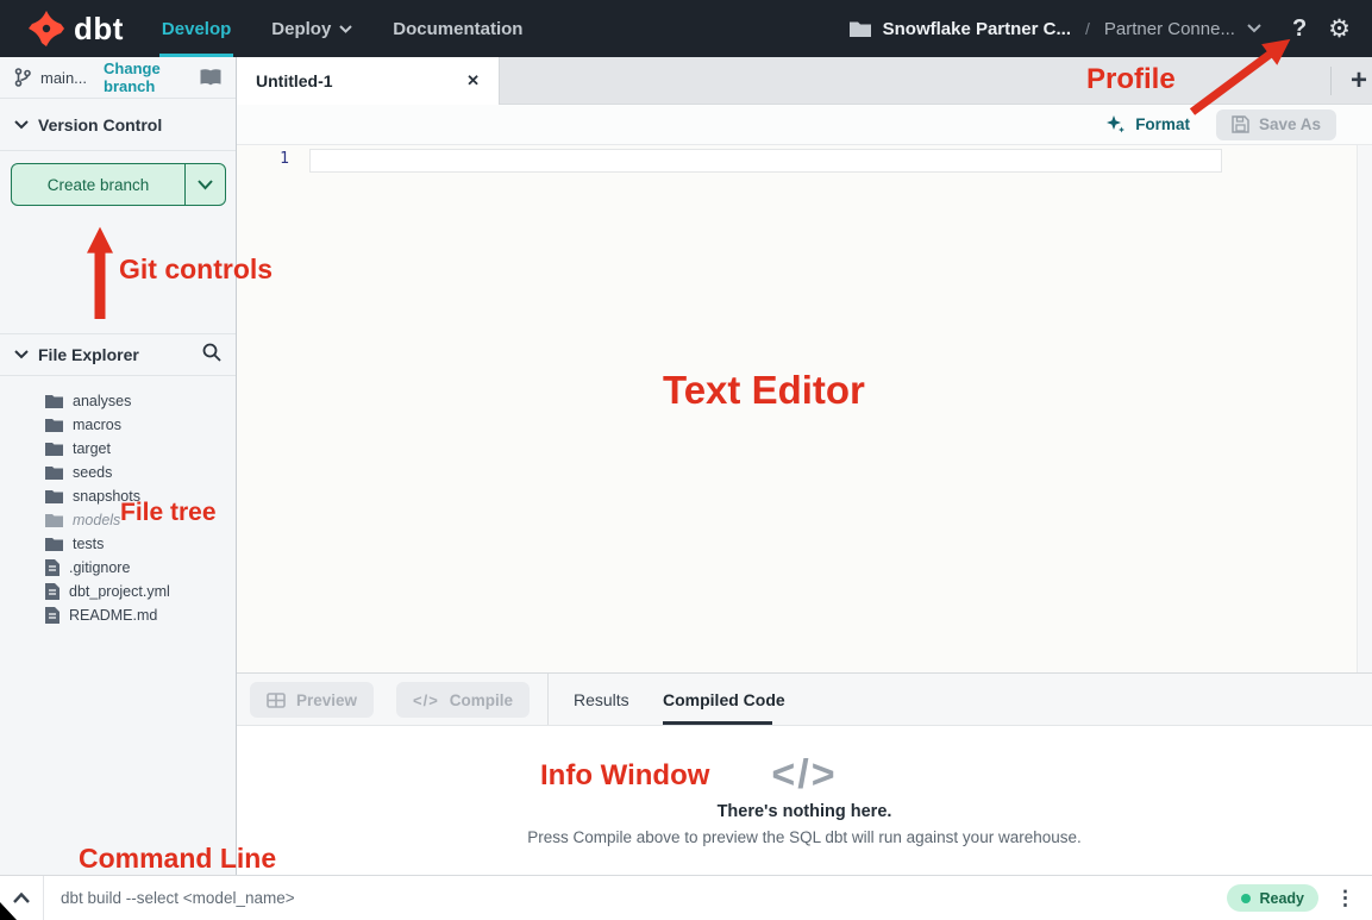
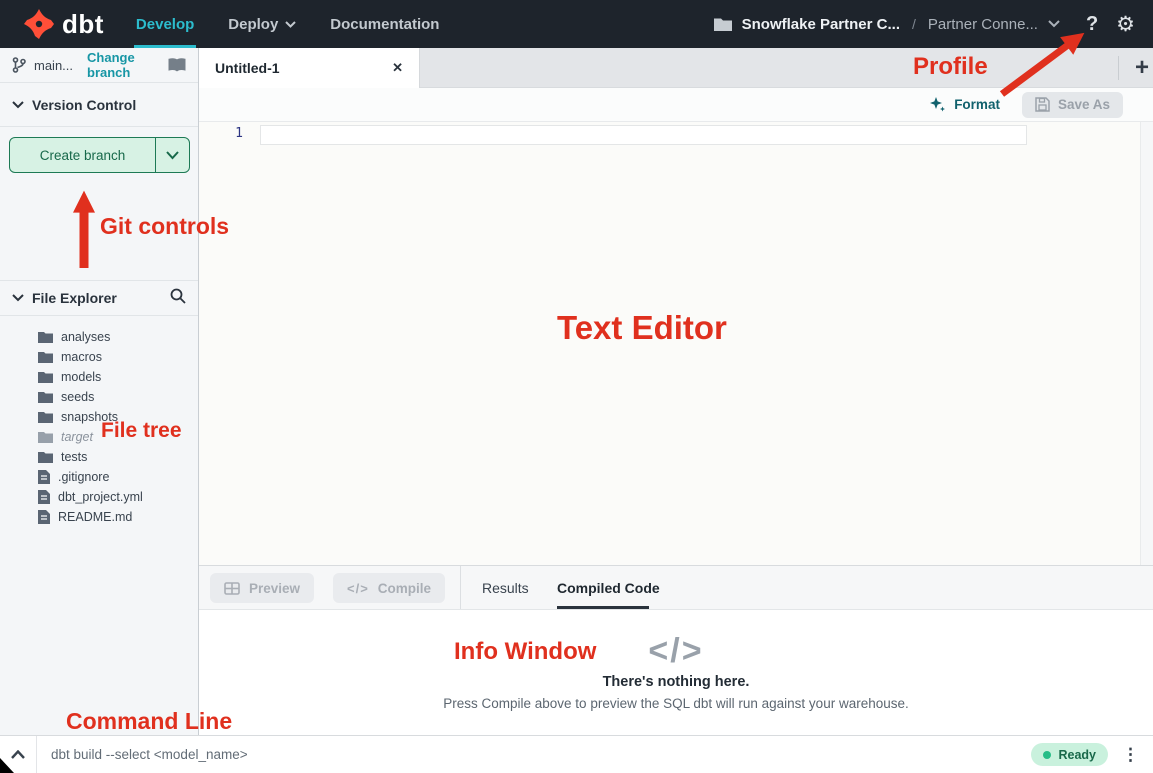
  dbt
  Develop
  Deploy
  Documentation
  Snowflake Partner C...
  /
  Partner Conne...
  ?
  ⚙
  main...
  Change branch
  Version Control
  Create branch
  File Explorer
  analyses
  macros
- target
+ models
  seeds
  snapshots
- models
+ target
  tests
  .gitignore
  dbt_project.yml
  README.md
  Untitled-1
  ✕
  +
  Format
  Save As
  1
  Preview
  </>
  Compile
  Results
  Compiled Code
  </>
  There's nothing here.
  Press Compile above to preview the SQL dbt will run against your warehouse.
  dbt build --select <model_name>
  Ready
  ⋮
  Profile
  Git controls
  Text Editor
  File tree
  Info Window
  Command Line
